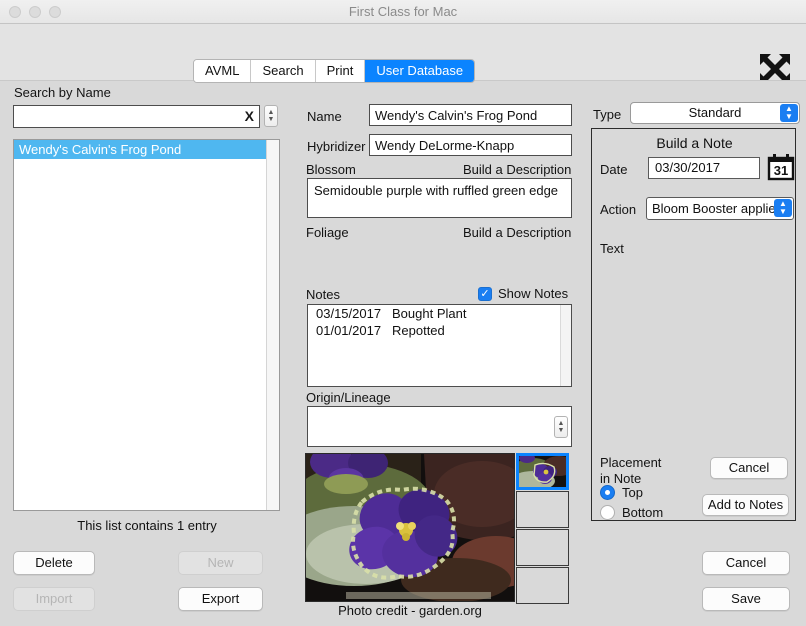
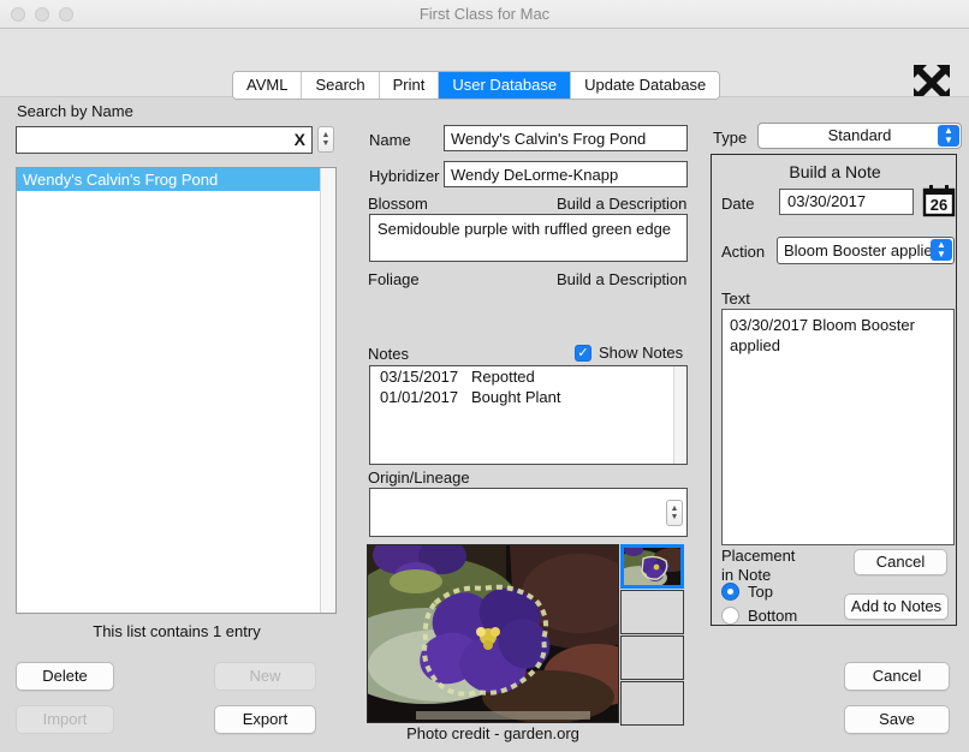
  First Class for Mac
  AVML
  Search
  Print
  User Database
+ Update Database
  Search by Name
  X
  Wendy's Calvin's Frog Pond
  This list contains 1 entry
  Delete
  New
  Import
  Export
  Name
  Wendy's Calvin's Frog Pond
  Hybridizer
  Wendy DeLorme-Knapp
  Blossom
  Build a Description
  Semidouble purple with ruffled green edge
  Foliage
  Build a Description
  Notes
  ✓
  Show Notes
  03/15/2017
- Bought Plant
+ Repotted
  01/01/2017
- Repotted
+ Bought Plant
  Origin/Lineage
  Photo credit - garden.org
  Type
  Standard
  ▲
  ▼
  Build a Note
  Date
  03/30/2017
- 31
+ 26
  Action
  Bloom Booster applie
  ▲
  ▼
  Text
+ 03/30/2017 Bloom Booster applied
  Placement
  in Note
  Top
  Bottom
  Cancel
  Add to Notes
  Cancel
  Save
